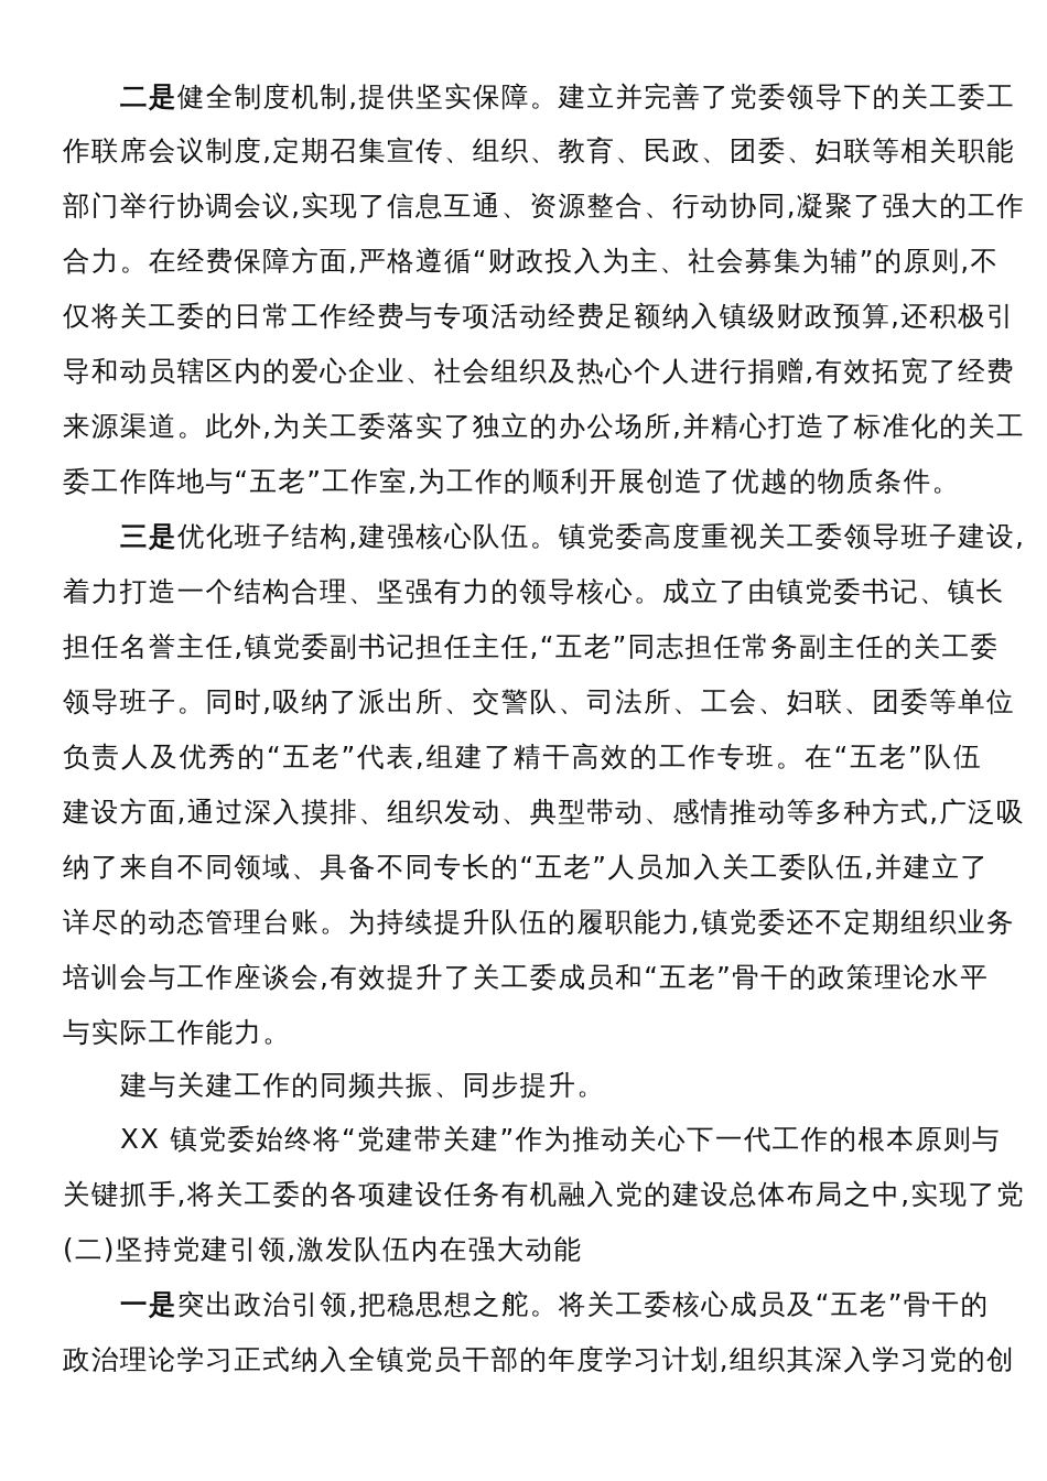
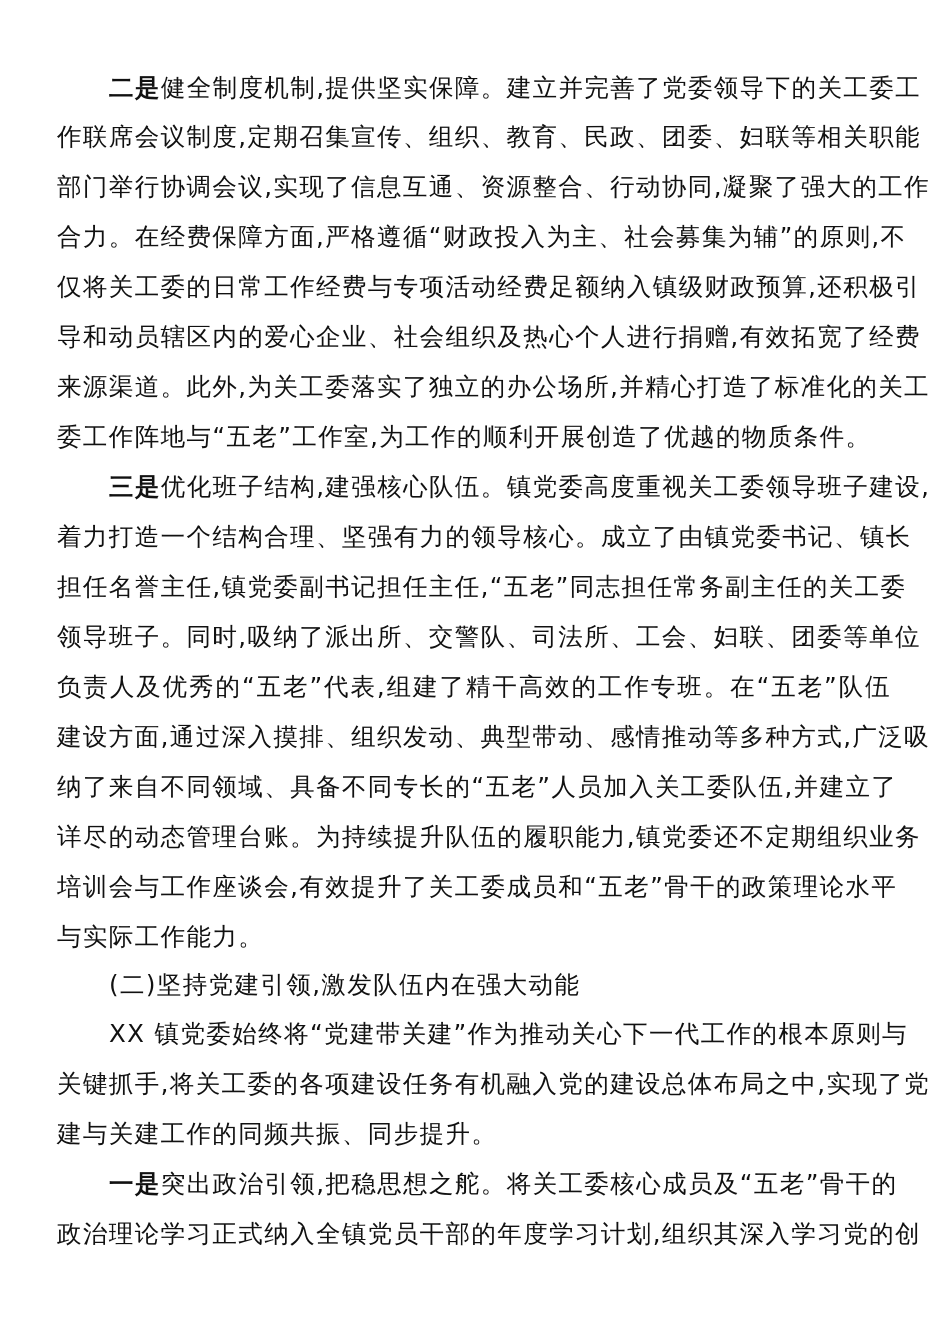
  二是健全制度机制,提供坚实保障。建立并完善了党委领导下的关工委工
  作联席会议制度,定期召集宣传、组织、教育、民政、团委、妇联等相关职能
  部门举行协调会议,实现了信息互通、资源整合、行动协同,凝聚了强大的工作
  合力。在经费保障方面,严格遵循“财政投入为主、社会募集为辅”的原则,不
  仅将关工委的日常工作经费与专项活动经费足额纳入镇级财政预算,还积极引
  导和动员辖区内的爱心企业、社会组织及热心个人进行捐赠,有效拓宽了经费
  来源渠道。此外,为关工委落实了独立的办公场所,并精心打造了标准化的关工
  委工作阵地与“五老”工作室,为工作的顺利开展创造了优越的物质条件。
  三是优化班子结构,建强核心队伍。镇党委高度重视关工委领导班子建设,
  着力打造一个结构合理、坚强有力的领导核心。成立了由镇党委书记、镇长
  担任名誉主任,镇党委副书记担任主任,“五老”同志担任常务副主任的关工委
  领导班子。同时,吸纳了派出所、交警队、司法所、工会、妇联、团委等单位
  负责人及优秀的“五老”代表,组建了精干高效的工作专班。在“五老”队伍
  建设方面,通过深入摸排、组织发动、典型带动、感情推动等多种方式,广泛吸
  纳了来自不同领域、具备不同专长的“五老”人员加入关工委队伍,并建立了
  详尽的动态管理台账。为持续提升队伍的履职能力,镇党委还不定期组织业务
  培训会与工作座谈会,有效提升了关工委成员和“五老”骨干的政策理论水平
  与实际工作能力。
- 建与关建工作的同频共振、同步提升。
+ (二)坚持党建引领,激发队伍内在强大动能
  XX 镇党委始终将“党建带关建”作为推动关心下一代工作的根本原则与
  关键抓手,将关工委的各项建设任务有机融入党的建设总体布局之中,实现了党
- (二)坚持党建引领,激发队伍内在强大动能
+ 建与关建工作的同频共振、同步提升。
  一是突出政治引领,把稳思想之舵。将关工委核心成员及“五老”骨干的
  政治理论学习正式纳入全镇党员干部的年度学习计划,组织其深入学习党的创
